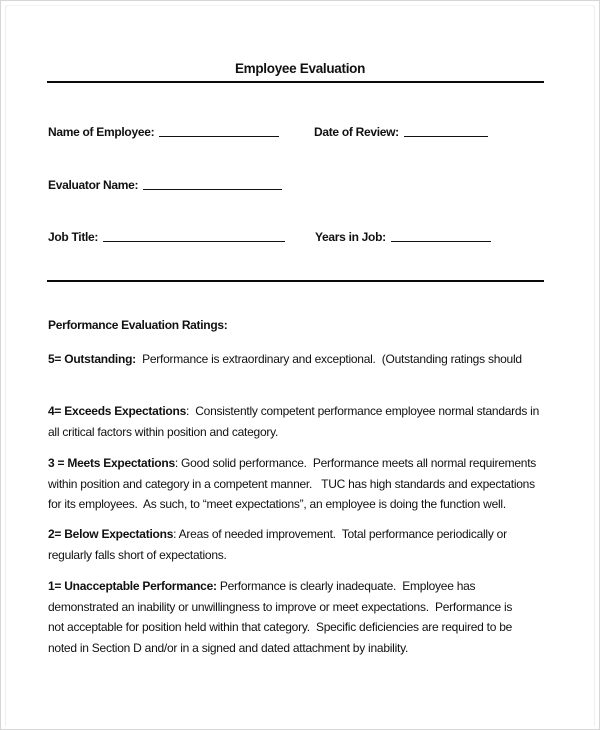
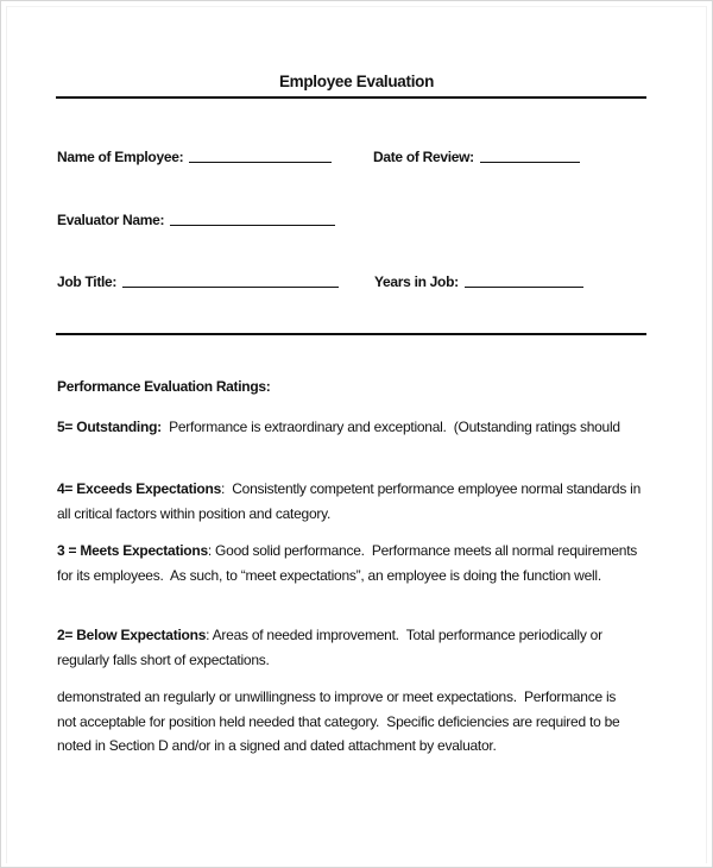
  Employee Evaluation
  Name of Employee:
  Date of Review:
  Evaluator Name:
  Job Title:
  Years in Job:
  Performance Evaluation Ratings:
  5= Outstanding: Performance is extraordinary and exceptional. (Outstanding ratings should
  4= Exceeds Expectations: Consistently competent performance employee normal standards in
  all critical factors within position and category.
  3 = Meets Expectations: Good solid performance. Performance meets all normal requirements
- within position and category in a competent manner. TUC has high standards and expectations
  for its employees. As such, to “meet expectations”, an employee is doing the function well.
  2= Below Expectations: Areas of needed improvement. Total performance periodically or
  regularly falls short of expectations.
- 1= Unacceptable Performance: Performance is clearly inadequate. Employee has
- demonstrated an inability or unwillingness to improve or meet expectations. Performance is
+ demonstrated an regularly or unwillingness to improve or meet expectations. Performance is
- not acceptable for position held within that category. Specific deficiencies are required to be
+ not acceptable for position held needed that category. Specific deficiencies are required to be
- noted in Section D and/or in a signed and dated attachment by inability.
+ noted in Section D and/or in a signed and dated attachment by evaluator.
